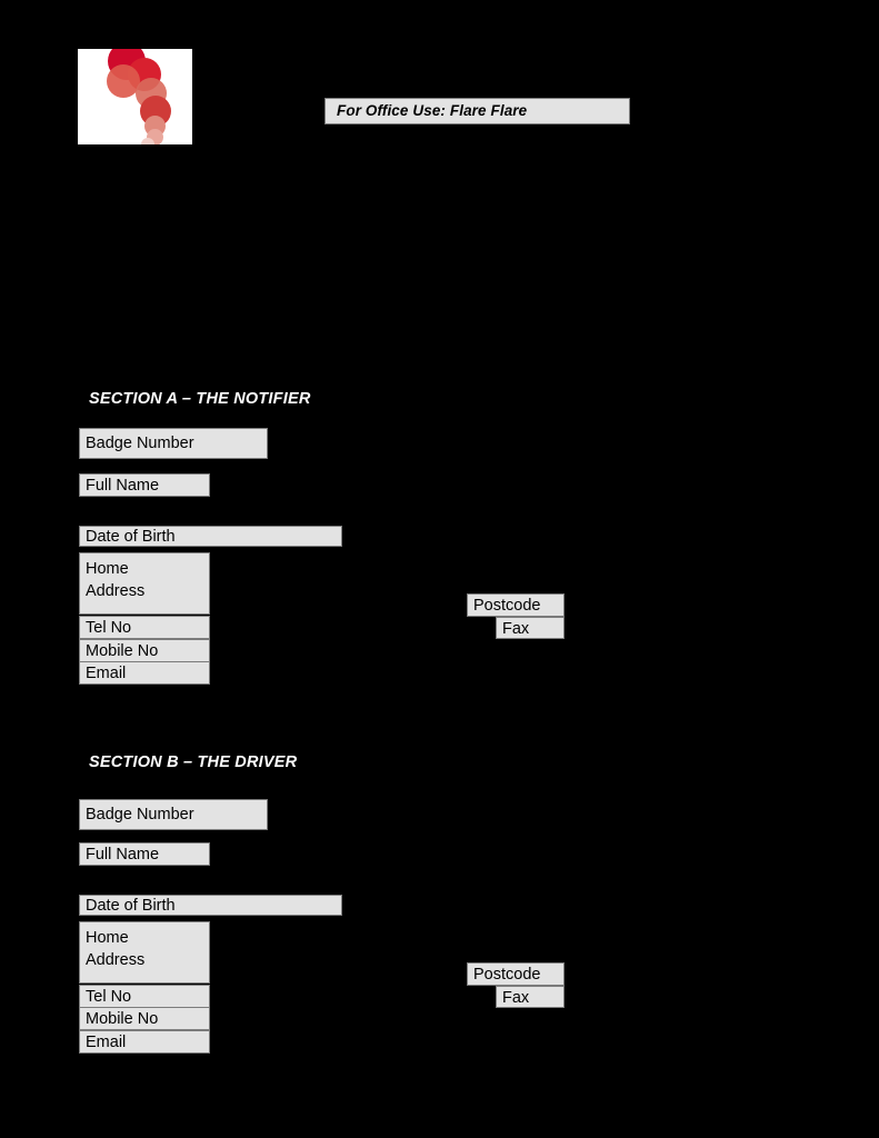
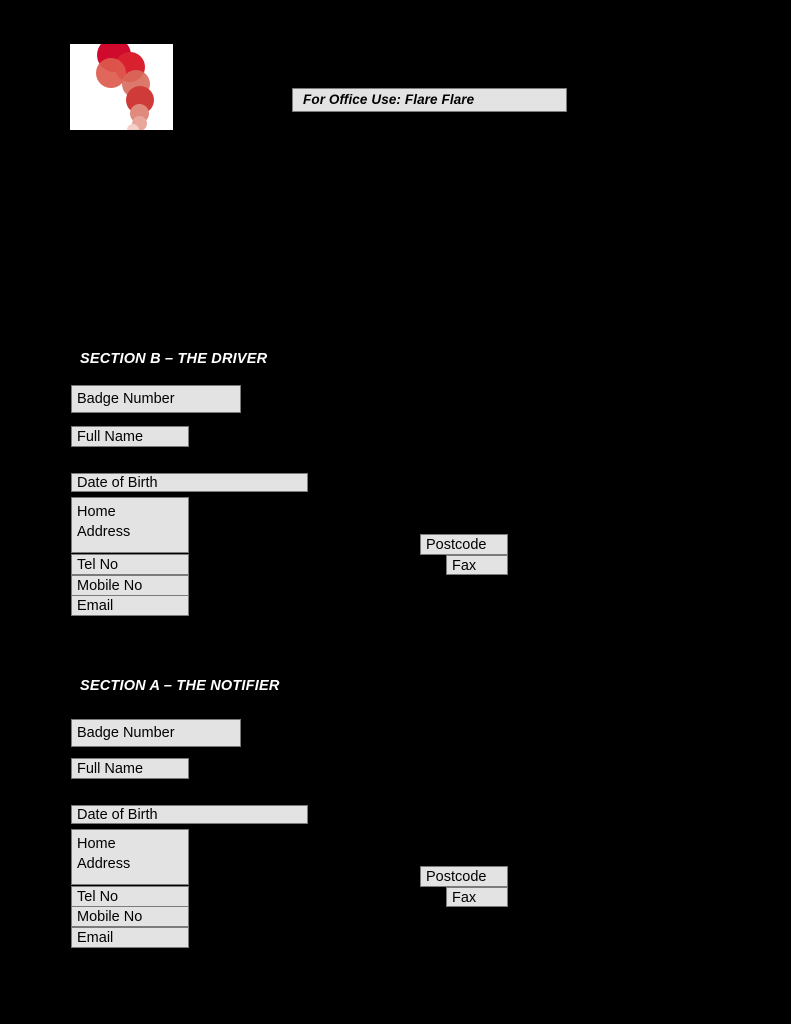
  For Office Use: Flare Flare
- SECTION A – THE NOTIFIER
+ SECTION B – THE DRIVER
  Badge Number
  Full Name
  Date of Birth
  Home
  Address
  Tel No
  Mobile No
  Email
  Postcode
  Fax
- SECTION B – THE DRIVER
+ SECTION A – THE NOTIFIER
  Badge Number
  Full Name
  Date of Birth
  Home
  Address
  Tel No
  Mobile No
  Email
  Postcode
  Fax
